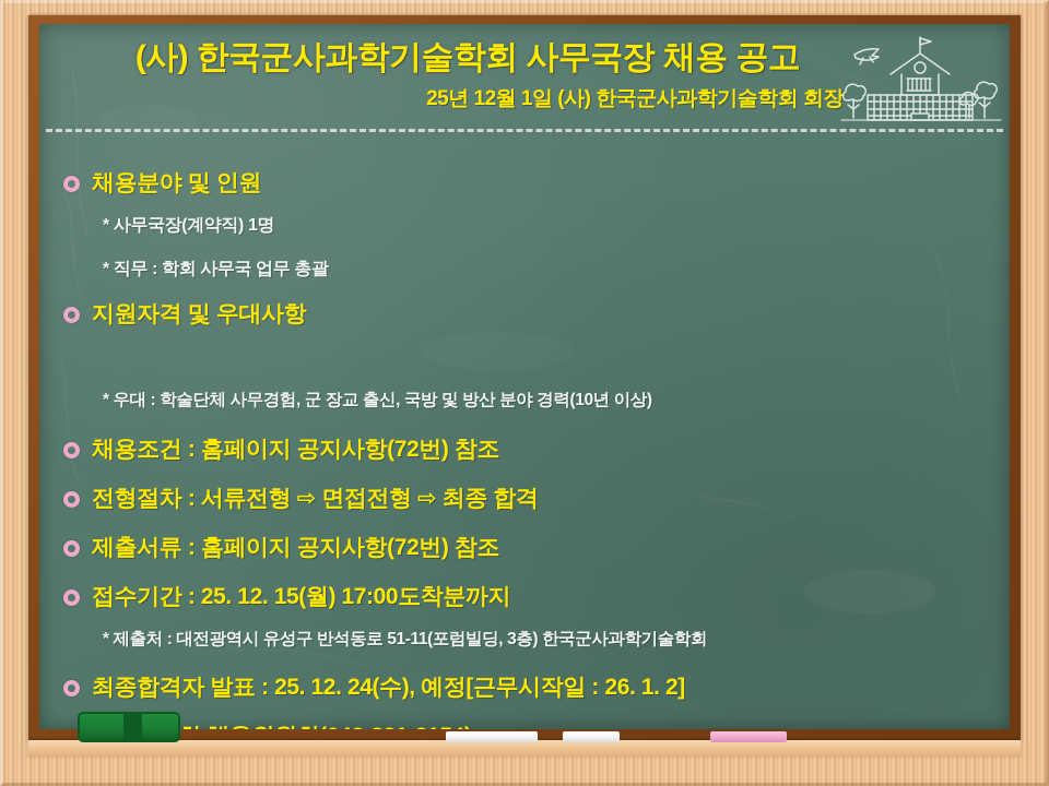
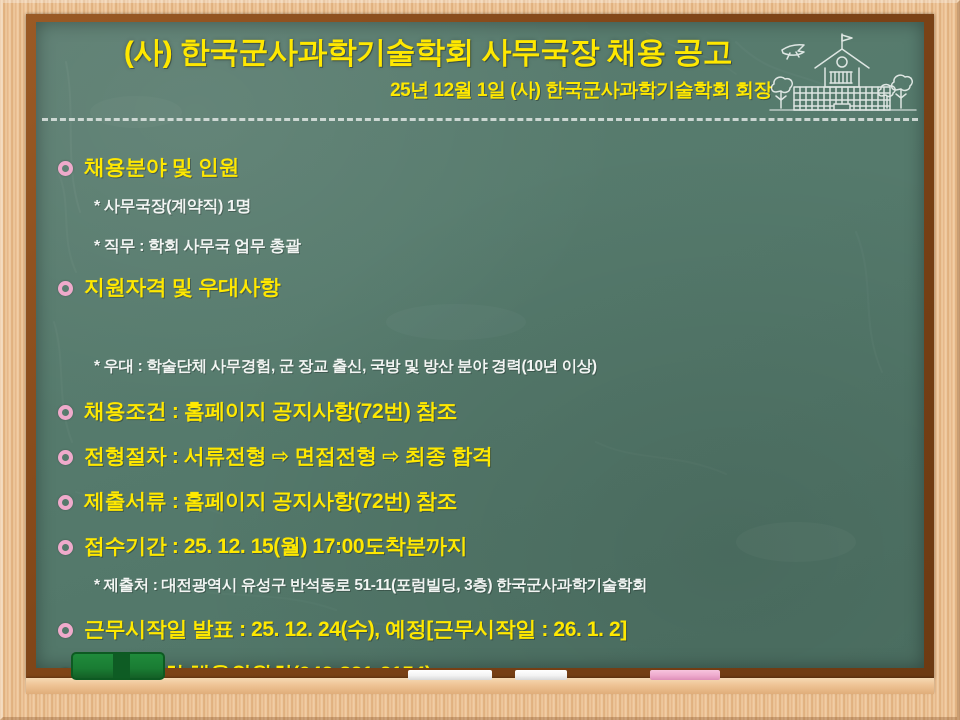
  (사) 한국군사과학기술학회 사무국장 채용 공고
  25년 12월 1일 (사) 한국군사과학기술학회 회장
  채용분야 및 인원
  * 사무국장(계약직) 1명
  * 직무 : 학회 사무국 업무 총괄
  지원자격 및 우대사항
  * 우대 : 학술단체 사무경험, 군 장교 출신, 국방 및 방산 분야 경력(10년 이상)
  채용조건 : 홈페이지 공지사항(72번) 참조
  전형절차 : 서류전형 ⇨ 면접전형 ⇨ 최종 합격
  제출서류 : 홈페이지 공지사항(72번) 참조
  접수기간 : 25. 12. 15(월) 17:00도착분까지
  * 제출처 : 대전광역시 유성구 반석동로 51-11(포럼빌딩, 3층) 한국군사과학기술학회
- 최종합격자 발표 : 25. 12. 24(수), 예정[근무시작일 : 26. 1. 2]
+ 근무시작일 발표 : 25. 12. 24(수), 예정[근무시작일 : 26. 1. 2]
